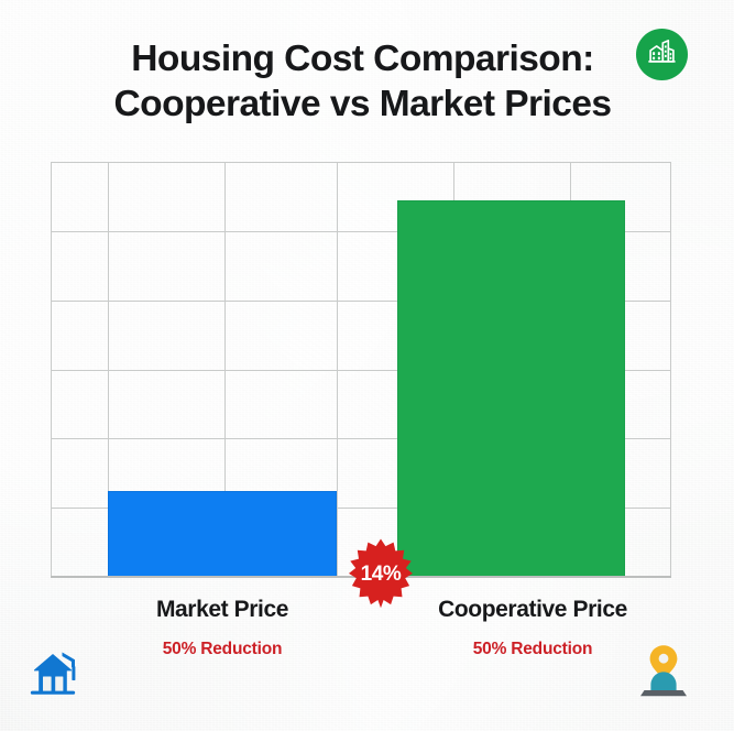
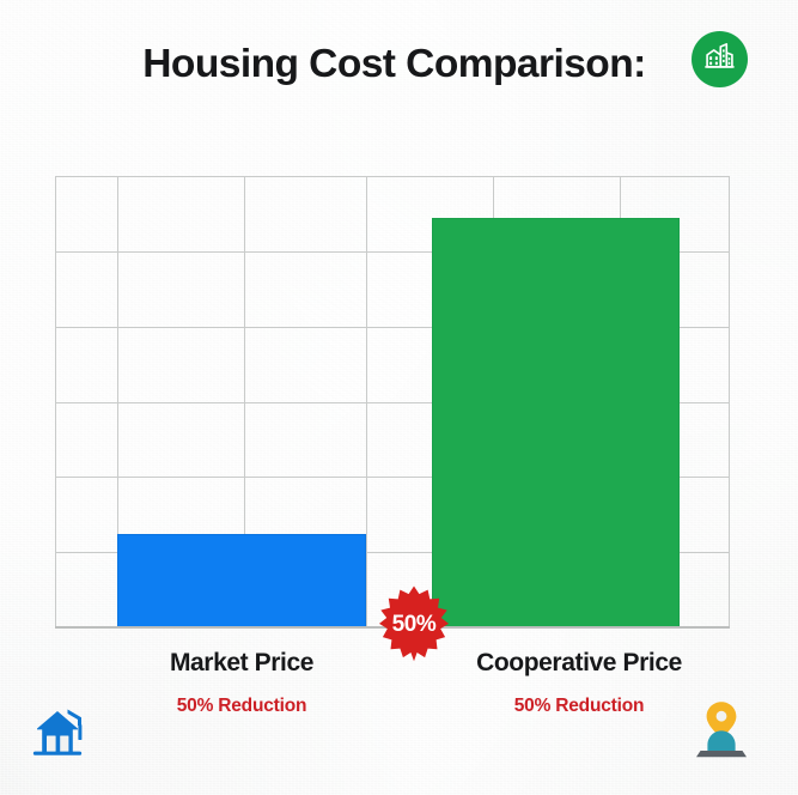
  Housing Cost Comparison:
- Cooperative vs Market Prices
- 14%
+ 50%
  Market Price
  50% Reduction
  Cooperative Price
  50% Reduction
